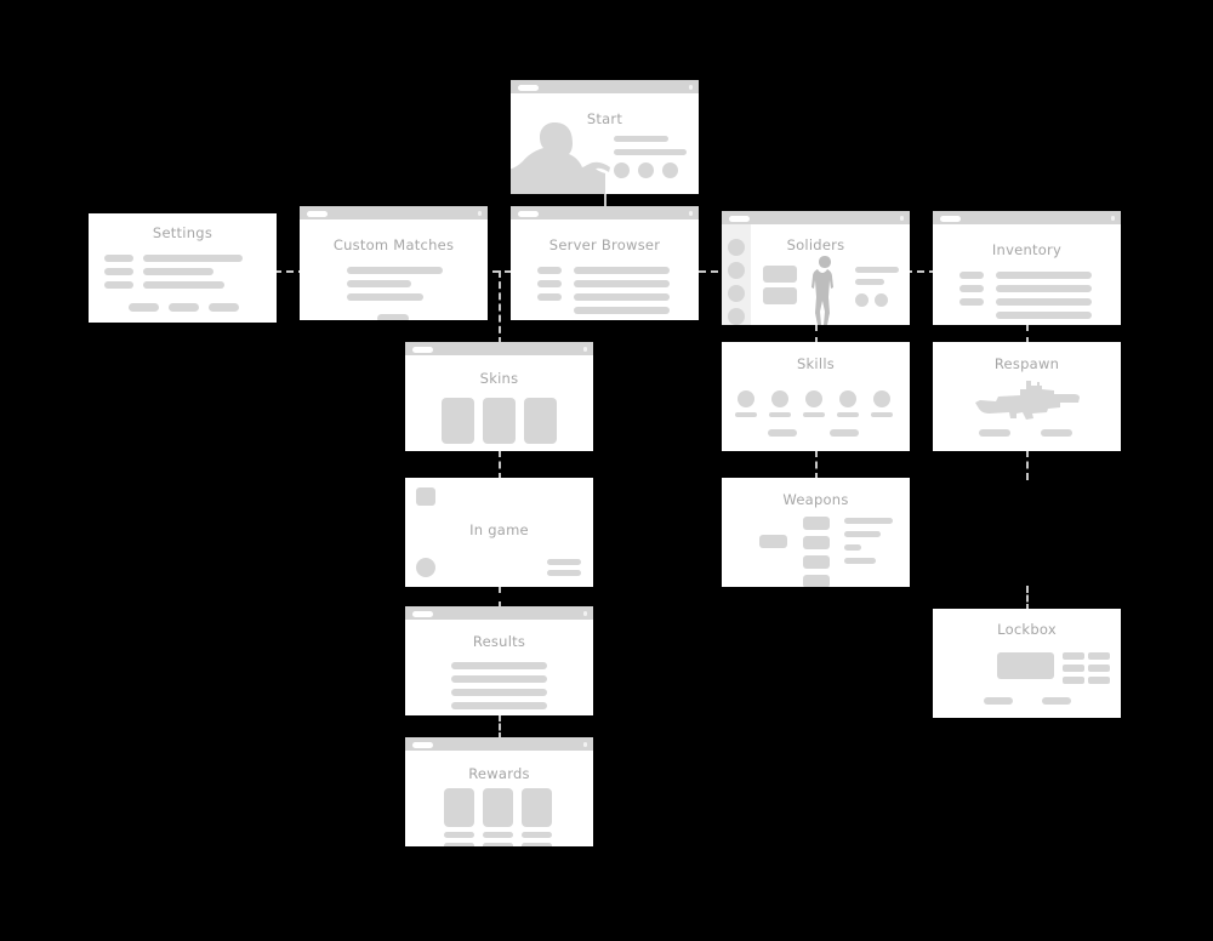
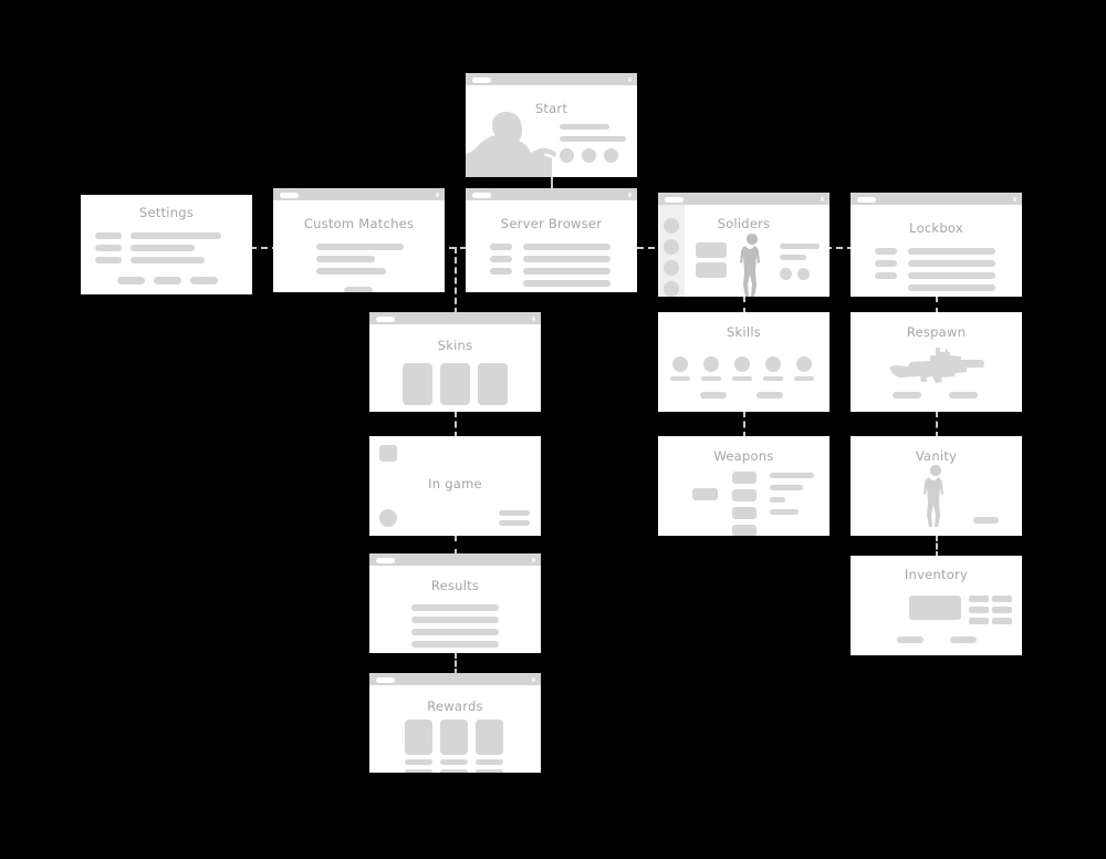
  Start
  Settings
  Custom Matches
  Server Browser
  Soliders
- Inventory
+ Lockbox
  Skins
  Skills
  Respawn
  In game
  Weapons
+ Vanity
  Results
- Lockbox
+ Inventory
  Rewards
